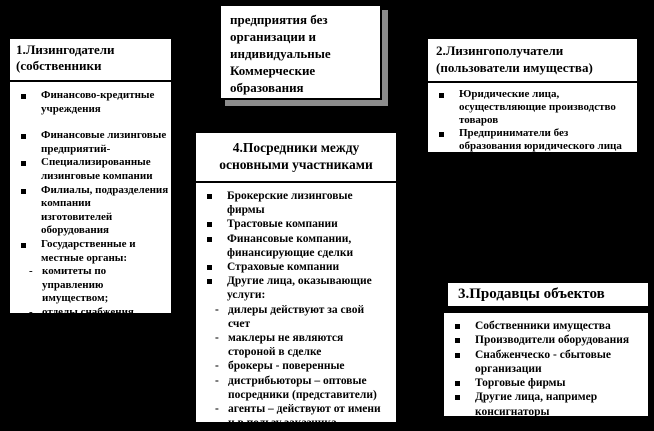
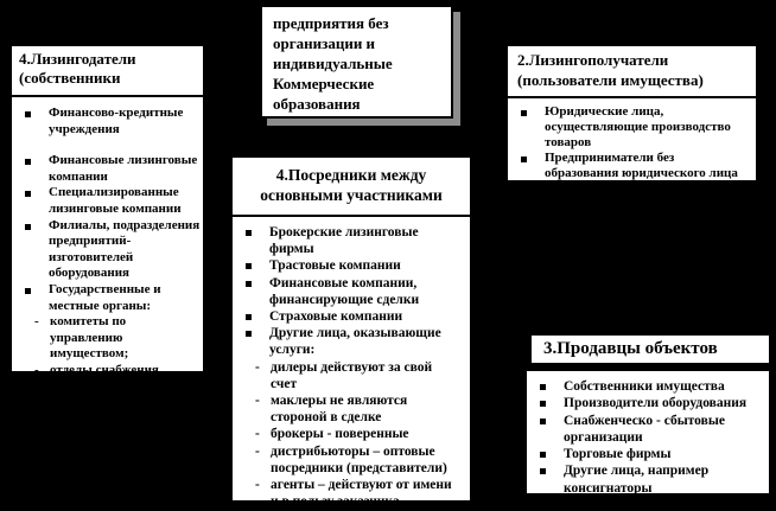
- 1.Лизингодатели
+ 4.Лизингодатели
  (собственники
  Финансово-кредитные
  учреждения
  Финансовые лизинговые
- предприятий-
+ компании
  Специализированные
  лизинговые компании
  Филиалы, подразделения
- компании
+ предприятий-
  изготовителей
  оборудования
  Государственные и
  местные органы:
  -
  комитеты по
  управлению
  имуществом;
  -
  отделы снабжения
  предприятия без
  организации и
  индивидуальные
  Коммерческие
  образования
  2.Лизингополучатели
  (пользователи имущества)
  Юридические лица,
  осуществляющие производство
  товаров
  Предприниматели без
  образования юридического лица
  4.Посредники между
  основными участниками
  Брокерские лизинговые
  фирмы
  Трастовые компании
  Финансовые компании,
  финансирующие сделки
  Страховые компании
  Другие лица, оказывающие
  услуги:
  -
  дилеры действуют за свой
  счет
  -
  маклеры не являются
  стороной в сделке
  -
  брокеры - поверенные
  -
  дистрибьюторы – оптовые
  посредники (представители)
  -
  агенты – действуют от имени
  3.Продавцы объектов
  Собственники имущества
  Производители оборудования
  Снабженческо - сбытовые
  организации
  Торговые фирмы
  Другие лица, например
  консигнаторы
